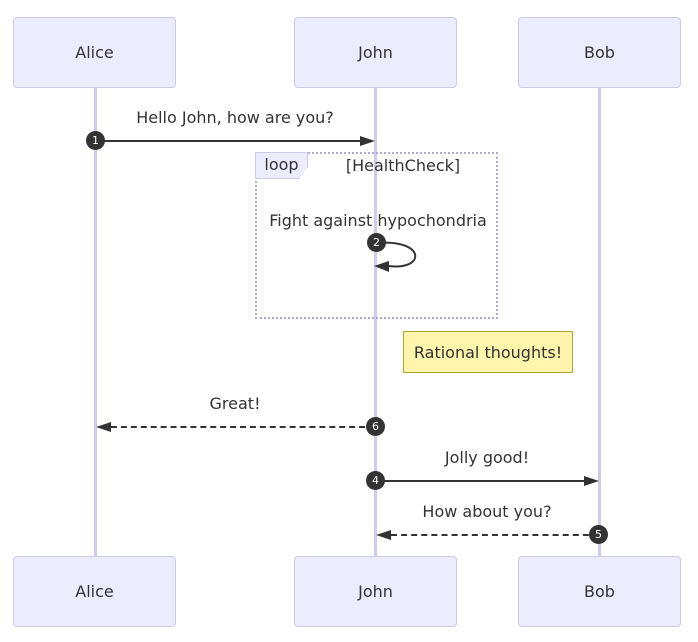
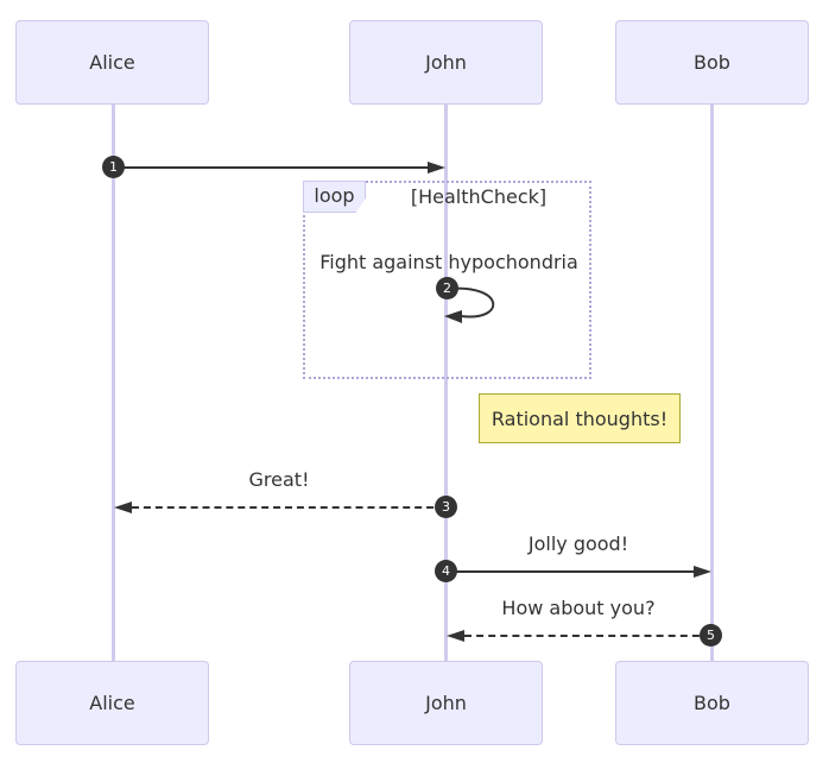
  Alice
  John
  Bob
  Alice
  John
  Bob
- Hello John, how are you?
  1
  loop
  [HealthCheck]
  Fight against hypochondria
  2
  Rational thoughts!
  Great!
- 6
+ 3
  Jolly good!
  4
  How about you?
  5
